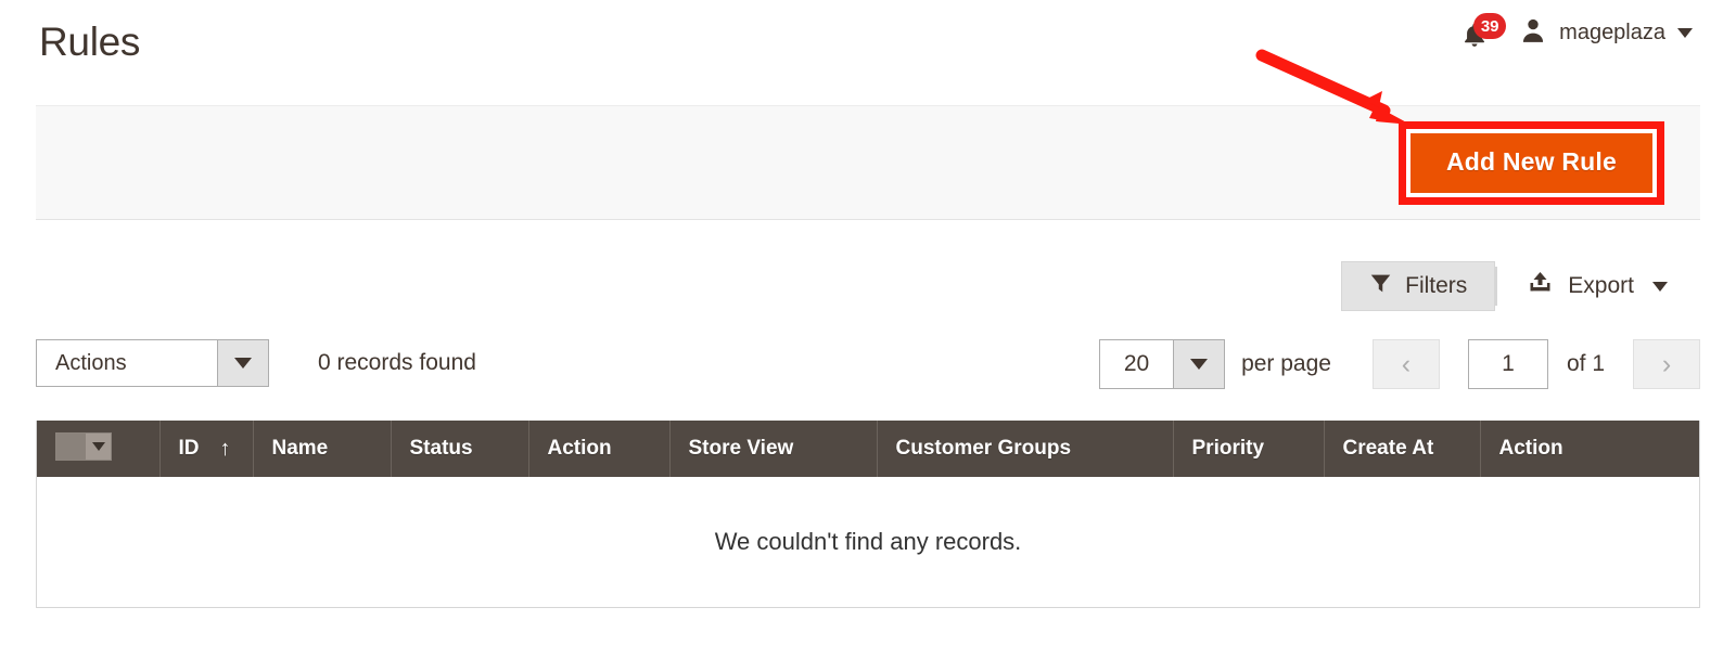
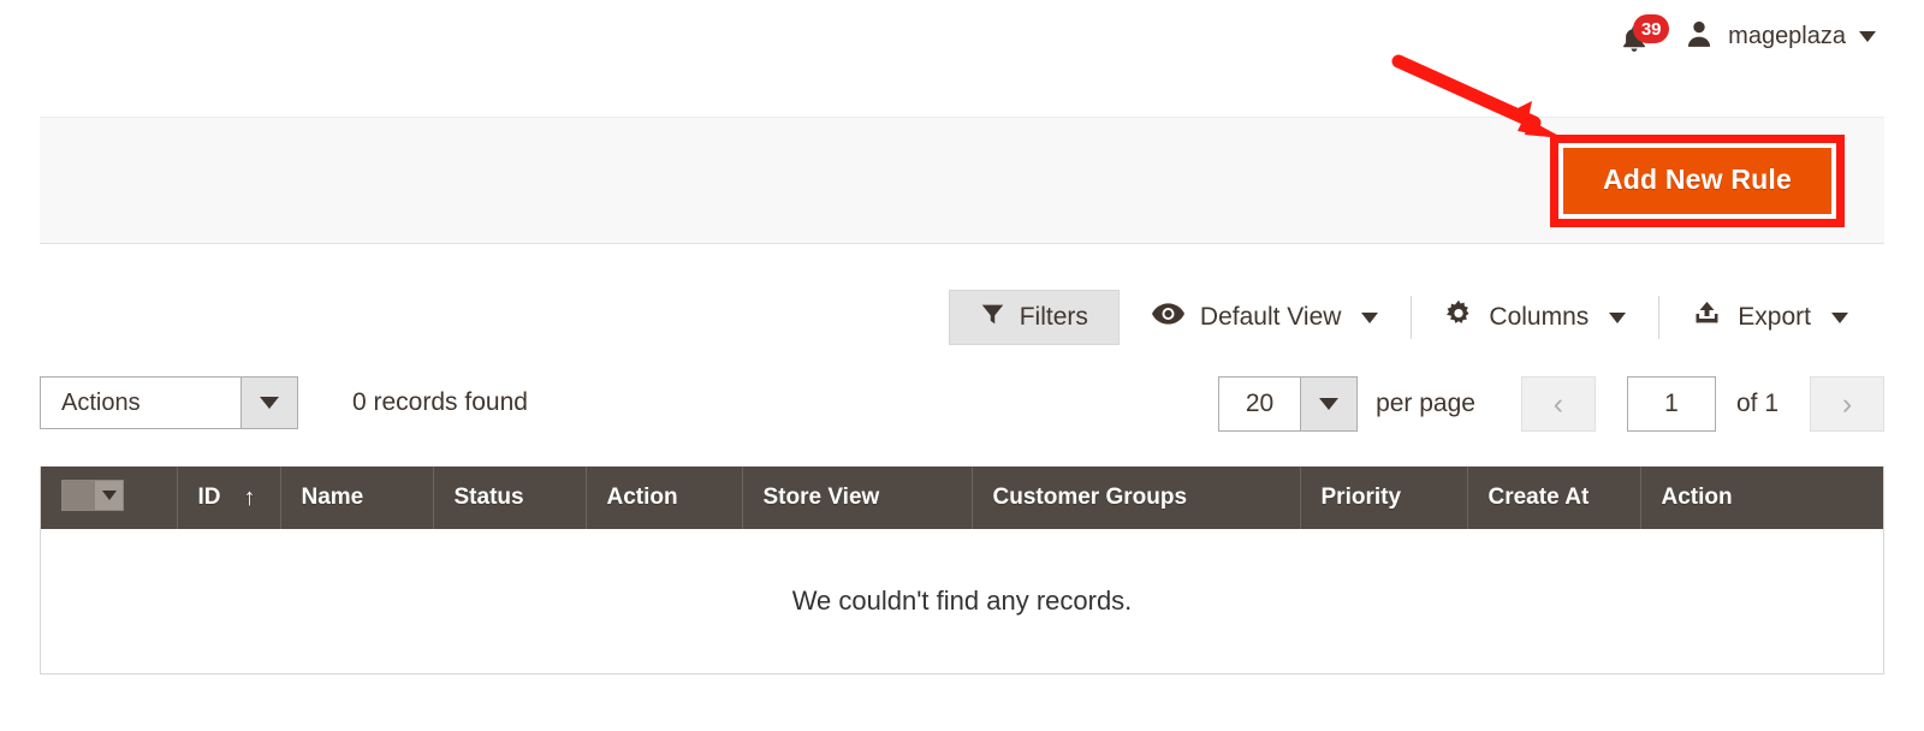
- Rules
  39
  mageplaza
  Add New Rule
  Filters
+ Default View
+ Columns
  Export
  Actions
  0 records found
  20
  per page
  ‹
  1
  of 1
  ›
  	ID ↑	Name	Status	Action	Store View	Customer Groups	Priority	Create At	Action
  We couldn't find any records.
